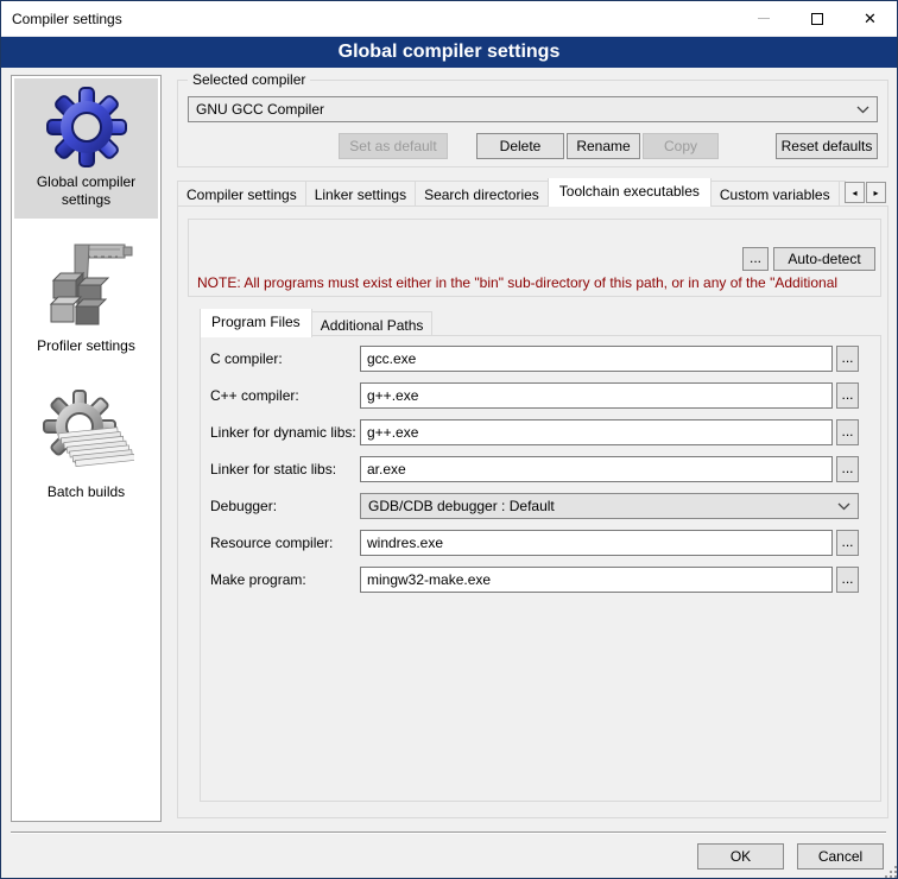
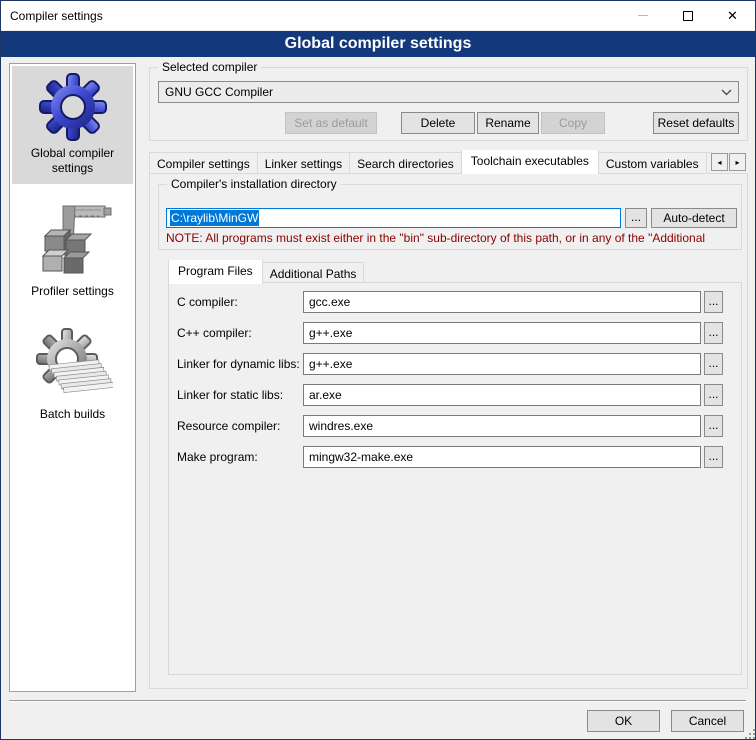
  Compiler settings
  ✕
  Global compiler settings
  Global compiler settings
  Profiler settings
  Batch builds
  Selected compiler
  GNU GCC Compiler
  Set as default
  Delete
  Rename
  Copy
  Reset defaults
  Compiler settings
  Linker settings
  Search directories
  Toolchain executables
  Custom variables
  ◂
  ▸
+ Compiler's installation directory
+ C:\raylib\MinGW
  ...
  Auto-detect
  NOTE: All programs must exist either in the "bin" sub-directory of this path, or in any of the "Additional
  Program Files
  Additional Paths
  C compiler:
  gcc.exe
  ...
  C++ compiler:
  g++.exe
  ...
  Linker for dynamic libs:
  g++.exe
  ...
  Linker for static libs:
  ar.exe
  ...
- Debugger:
- GDB/CDB debugger : Default
  Resource compiler:
  windres.exe
  ...
  Make program:
  mingw32-make.exe
  ...
  OK
  Cancel
